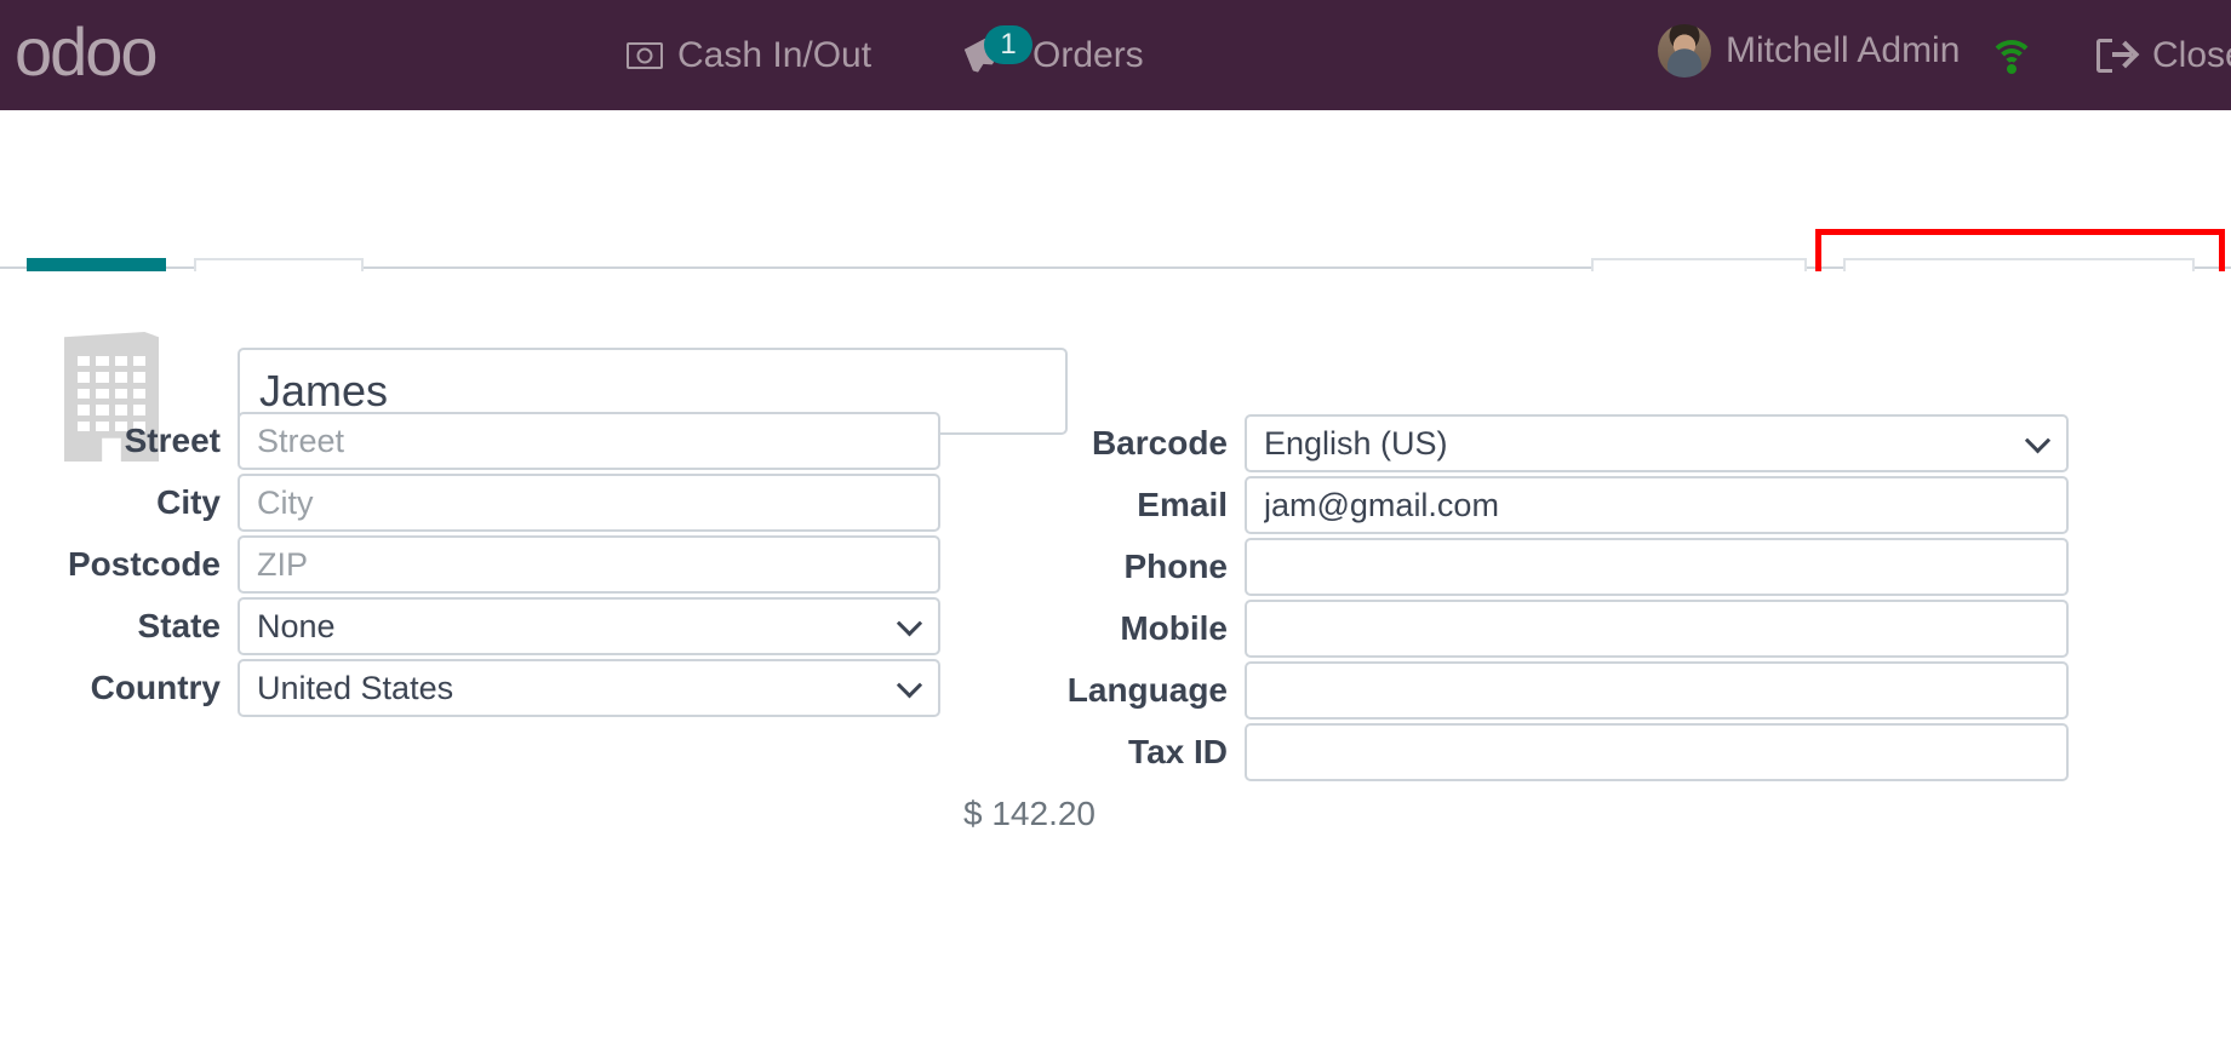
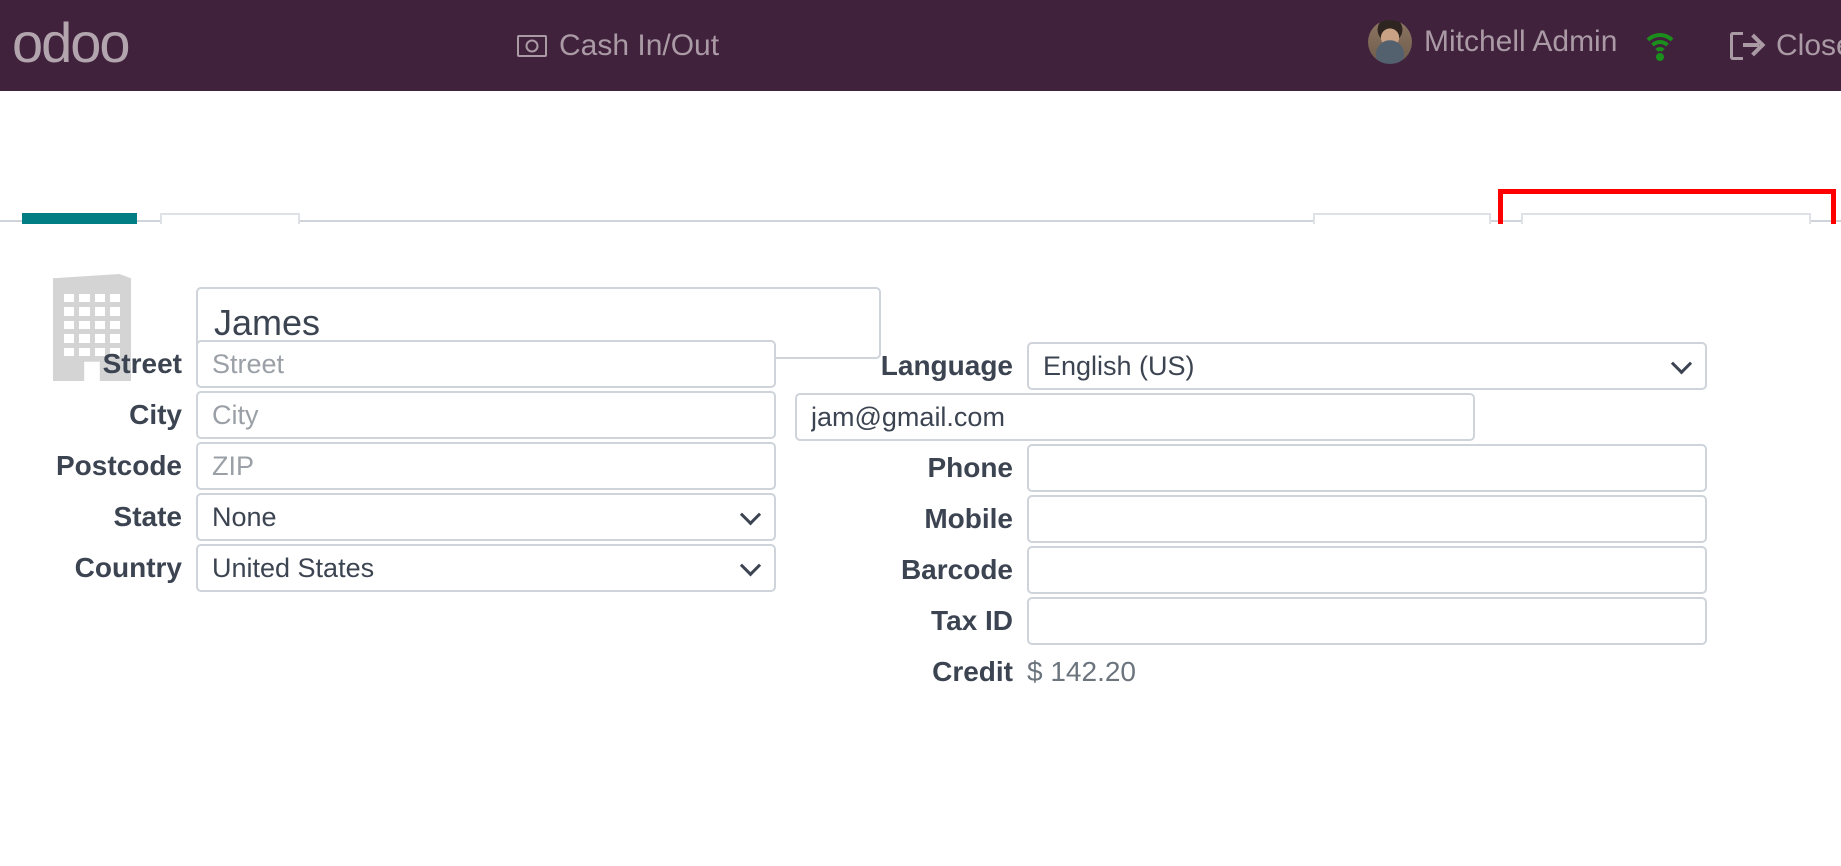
  odoo
  Cash In/Out
- 1
- Orders
  Mitchell Admin
  Clos
  James
  Street
  Street
  City
  City
  Postcode
  ZIP
  State
  None
  Country
  United States
- Barcode
+ Language
  English (US)
- Email
  jam@gmail.com
  Phone
  Mobile
- Language
+ Barcode
  Tax ID
+ Credit
  $ 142.20
